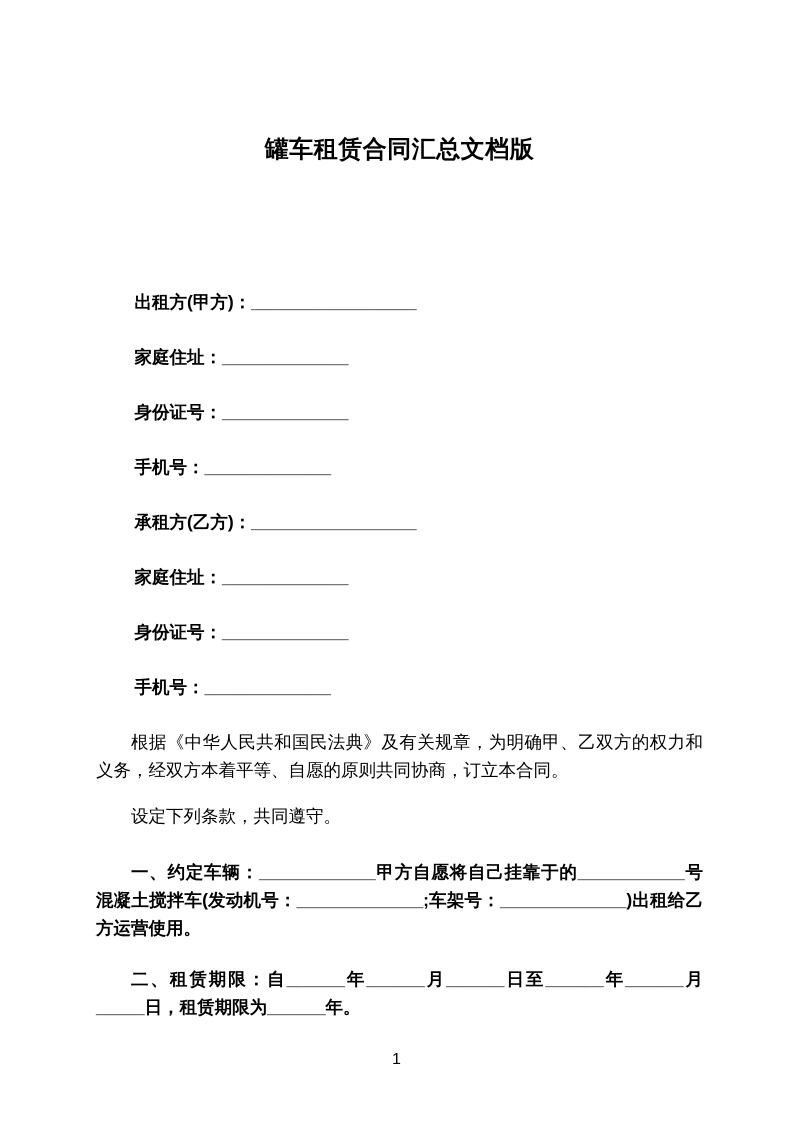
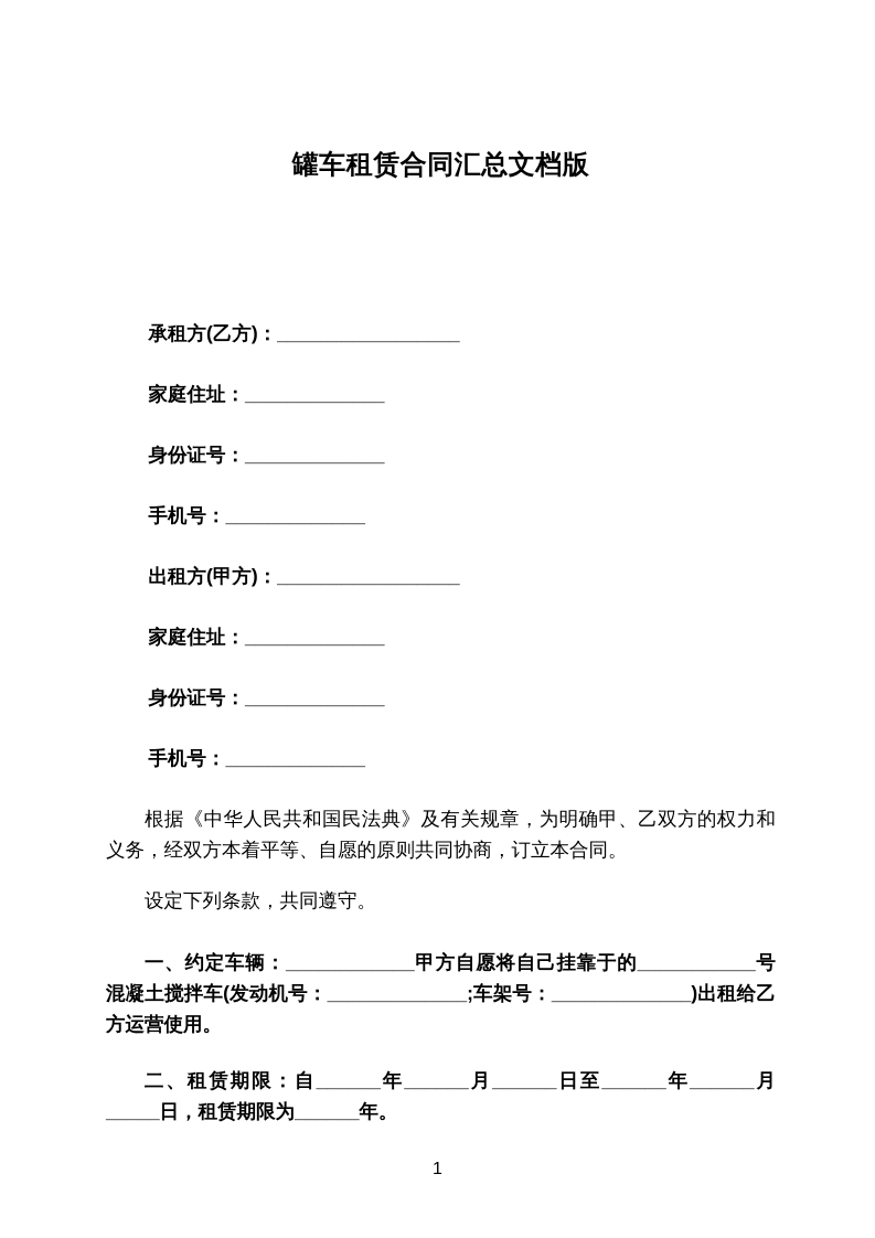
  罐车租赁合同汇总文档版
- 出租方(甲方)：_________________
+ 承租方(乙方)：_________________
  家庭住址：_____________
  身份证号：_____________
  手机号：_____________
- 承租方(乙方)：_________________
+ 出租方(甲方)：_________________
  家庭住址：_____________
  身份证号：_____________
  手机号：_____________
  根据《中华人民共和国民法典》及有关规章，为明确甲、乙双方的权力和义务，经双方本着平等、自愿的原则共同协商，订立本合同。
  设定下列条款，共同遵守。
  一、约定车辆：____________甲方自愿将自己挂靠于的___________号混凝土搅拌车(发动机号：_____________;车架号：_____________)出租给乙方运营使用。
  二、租赁期限：自______年______月______日至______年______月_____日，租赁期限为______年。
  1
